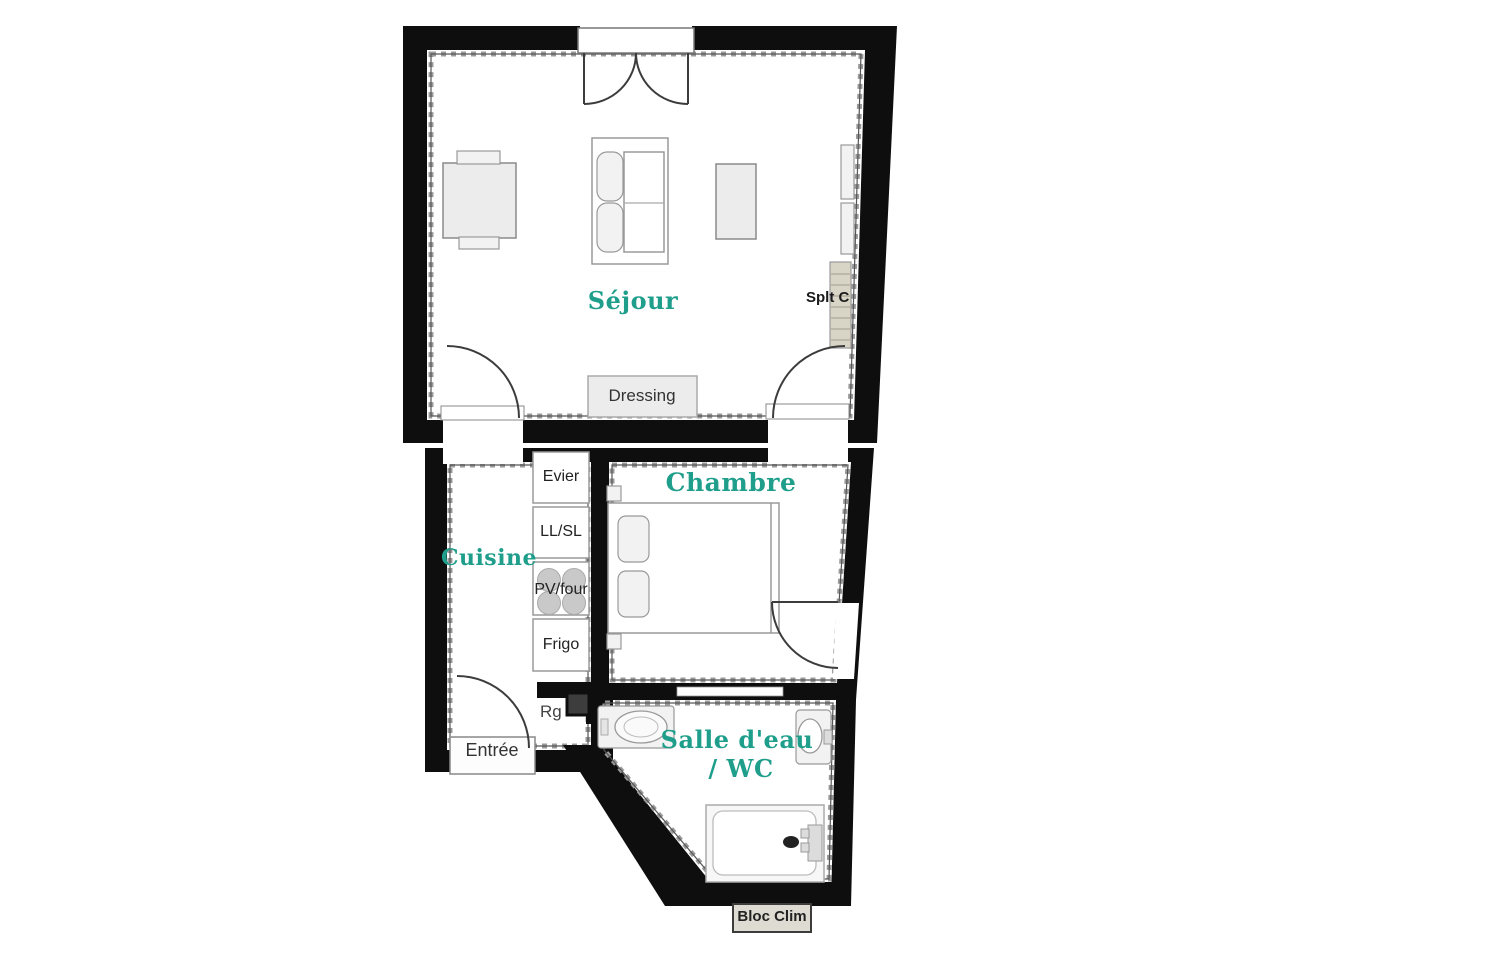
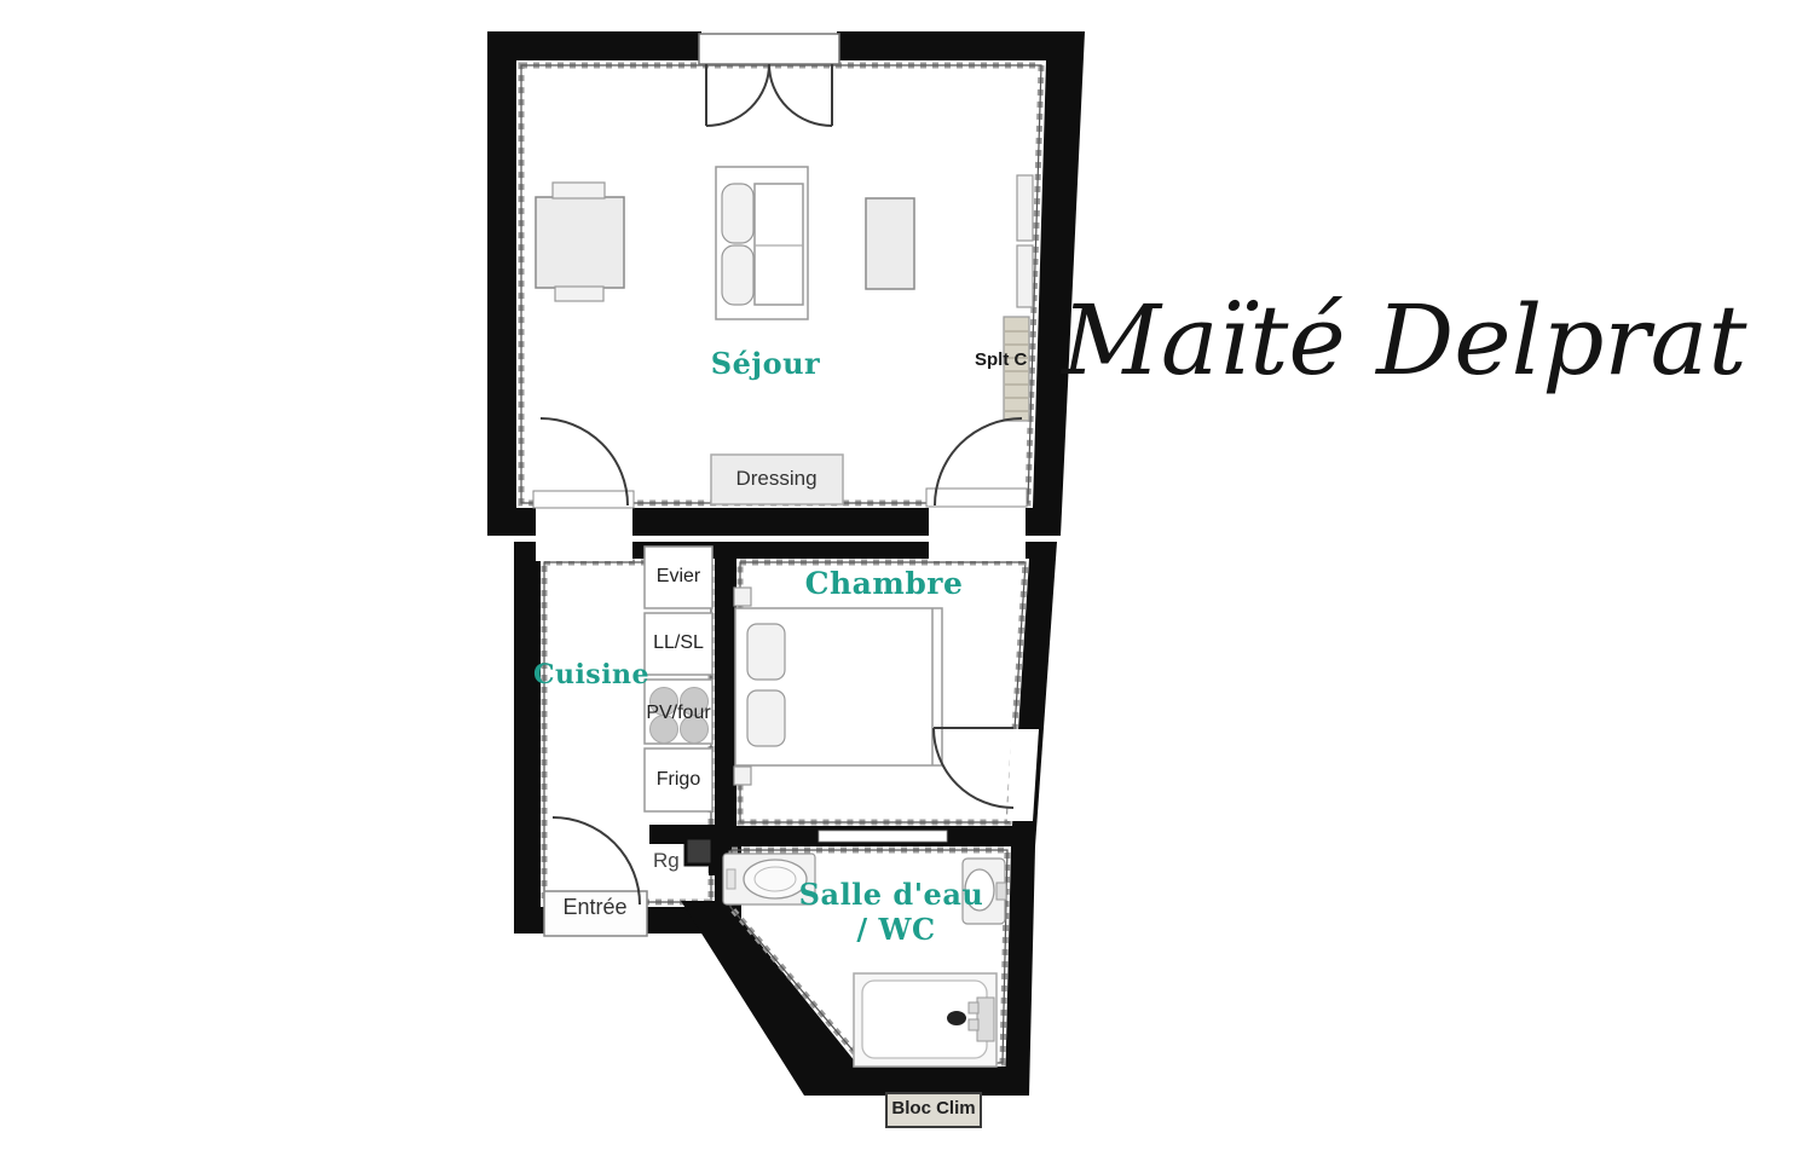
  Séjour
  Cuisine
  Chambre
  Salle d'eau
  / WC
  Dressing
  Evier
  LL/SL
  PV/four
  Frigo
  Entrée
  Rg
  Splt C
  Bloc Clim
+ Maïté Delprat
